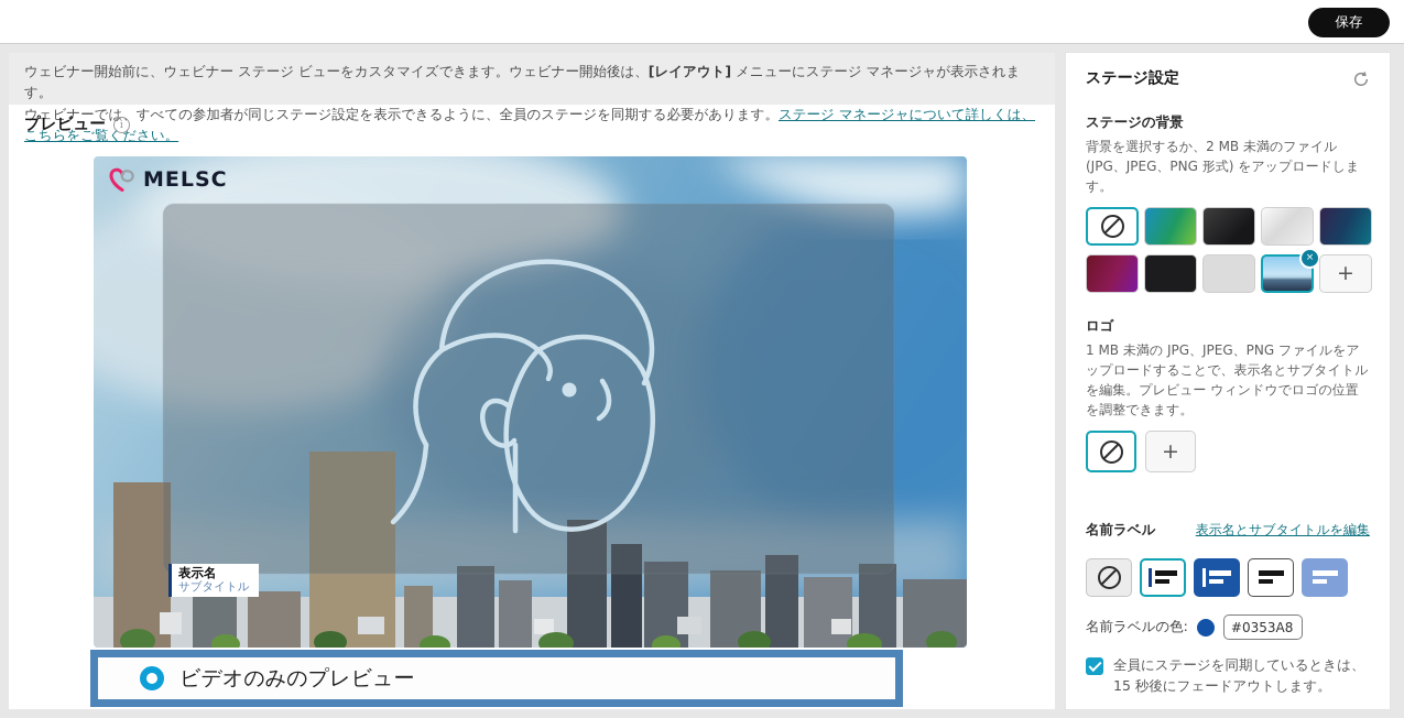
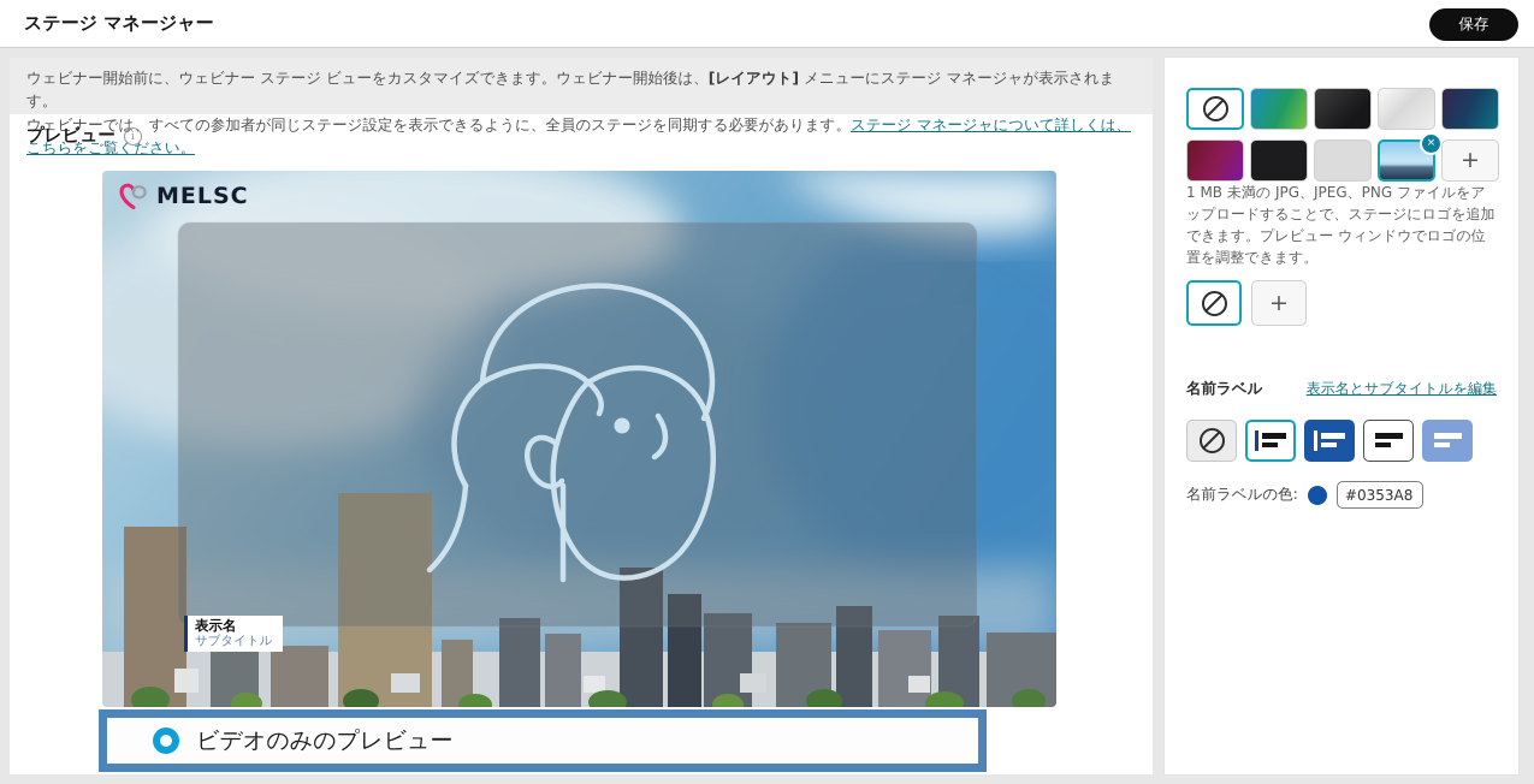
+ ステージ マネージャー
  保存
  ウェビナー開始前に、ウェビナー ステージ ビューをカスタマイズできます。ウェビナー開始後は、[レイアウト] メニューにステージ マネージャが表示されます。
  ウェビナーでは、すべての参加者が同じステージ設定を表示できるように、全員のステージを同期する必要があります。ステージ マネージャについて詳しくは、こちらをご覧ください。
  プレビュー
  i
  MELSC
  表示名
  サブタイトル
  ビデオのみのプレビュー
- ステージ設定
- ステージの背景
- 背景を選択するか、2 MB 未満のファイル (JPG、JPEG、PNG 形式) をアップロードします。
  ×
  +
- ロゴ
- 1 MB 未満の JPG、JPEG、PNG ファイルをアップロードすることで、表示名とサブタイトルを編集。プレビュー ウィンドウでロゴの位置を調整できます。
+ 1 MB 未満の JPG、JPEG、PNG ファイルをアップロードすることで、ステージにロゴを追加できます。プレビュー ウィンドウでロゴの位置を調整できます。
  +
  名前ラベル
  表示名とサブタイトルを編集
  名前ラベルの色:
  #0353A8
- 全員にステージを同期しているときは、15 秒後にフェードアウトします。
